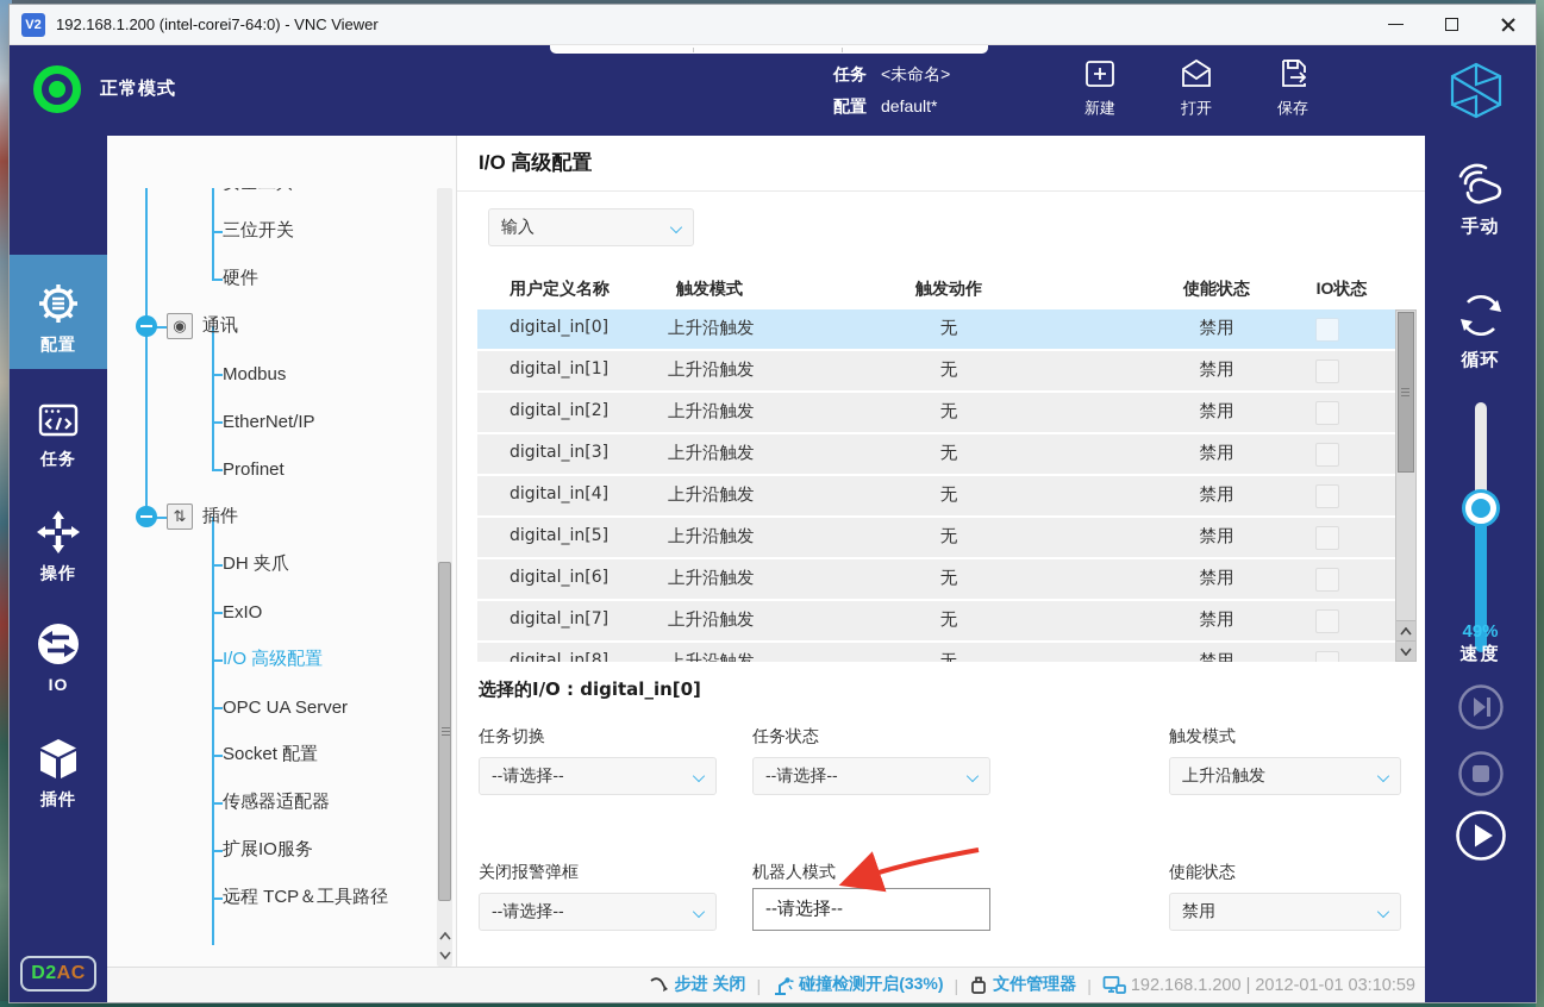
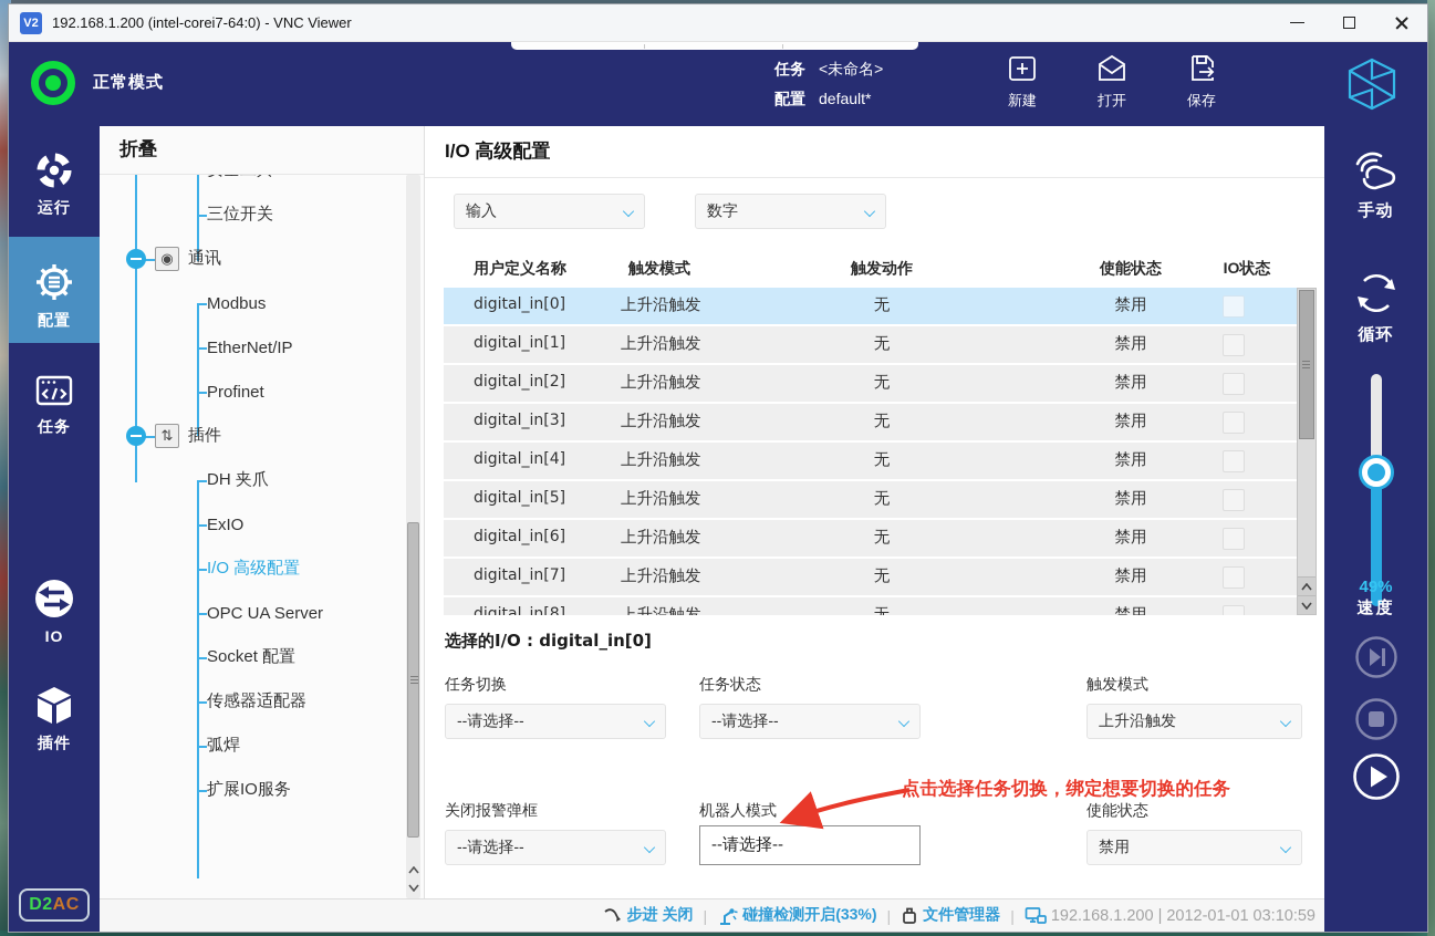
  V2
  192.168.1.200 (intel-corei7-64:0) - VNC Viewer
  正常模式
  任务
  <未命名>
  配置
  default*
  新建
  打开
  保存
+ 运行
  配置
  任务
- 操作
  IO
  插件
  D2
  AC
+ 折叠
  三位开关
- 硬件
  ◉
  通讯
  Modbus
  EtherNet/IP
  Profinet
  ⇅
  插件
  DH 夹爪
  ExIO
  I/O 高级配置
  OPC UA Server
  Socket 配置
  传感器适配器
+ 弧焊
  扩展IO服务
- 远程 TCP＆工具路径
  I/O 高级配置
  输入
+ 数字
  用户定义名称
  触发模式
  触发动作
  使能状态
  IO状态
  digital_in[0]
  上升沿触发
  无
  禁用
  digital_in[1]
  上升沿触发
  无
  禁用
  digital_in[2]
  上升沿触发
  无
  禁用
  digital_in[3]
  上升沿触发
  无
  禁用
  digital_in[4]
  上升沿触发
  无
  禁用
  digital_in[5]
  上升沿触发
  无
  禁用
  digital_in[6]
  上升沿触发
  无
  禁用
  digital_in[7]
  上升沿触发
  无
  禁用
  digital_in[8]
  选择的I/O : digital_in[0]
  任务切换
  --请选择--
  任务状态
  --请选择--
  触发模式
  上升沿触发
  关闭报警弹框
  --请选择--
  机器人模式
  --请选择--
  使能状态
  禁用
+ 点击选择任务切换，绑定想要切换的任务
  步进 关闭
  |
  碰撞检测开启(33%)
  |
  文件管理器
  |
  192.168.1.200
  |
  2012-01-01 03:10:59
  手动
  循环
  49%
  速度
